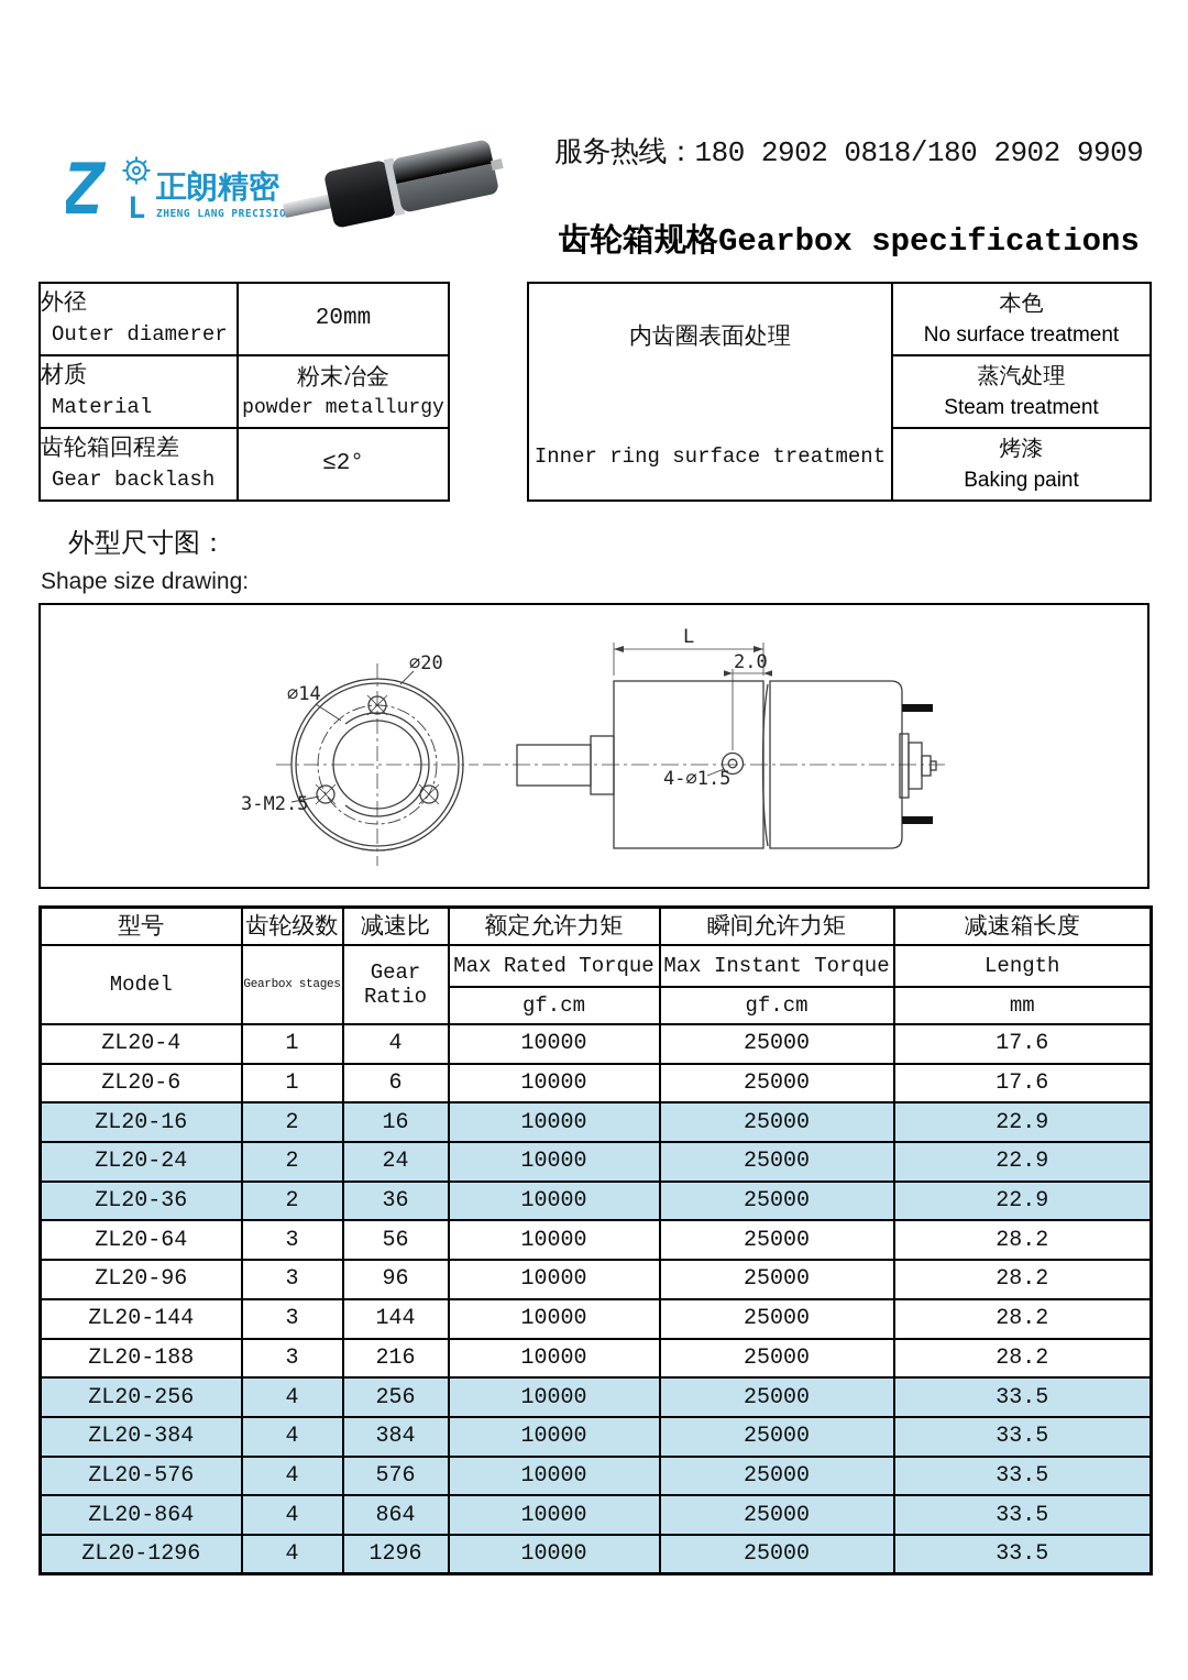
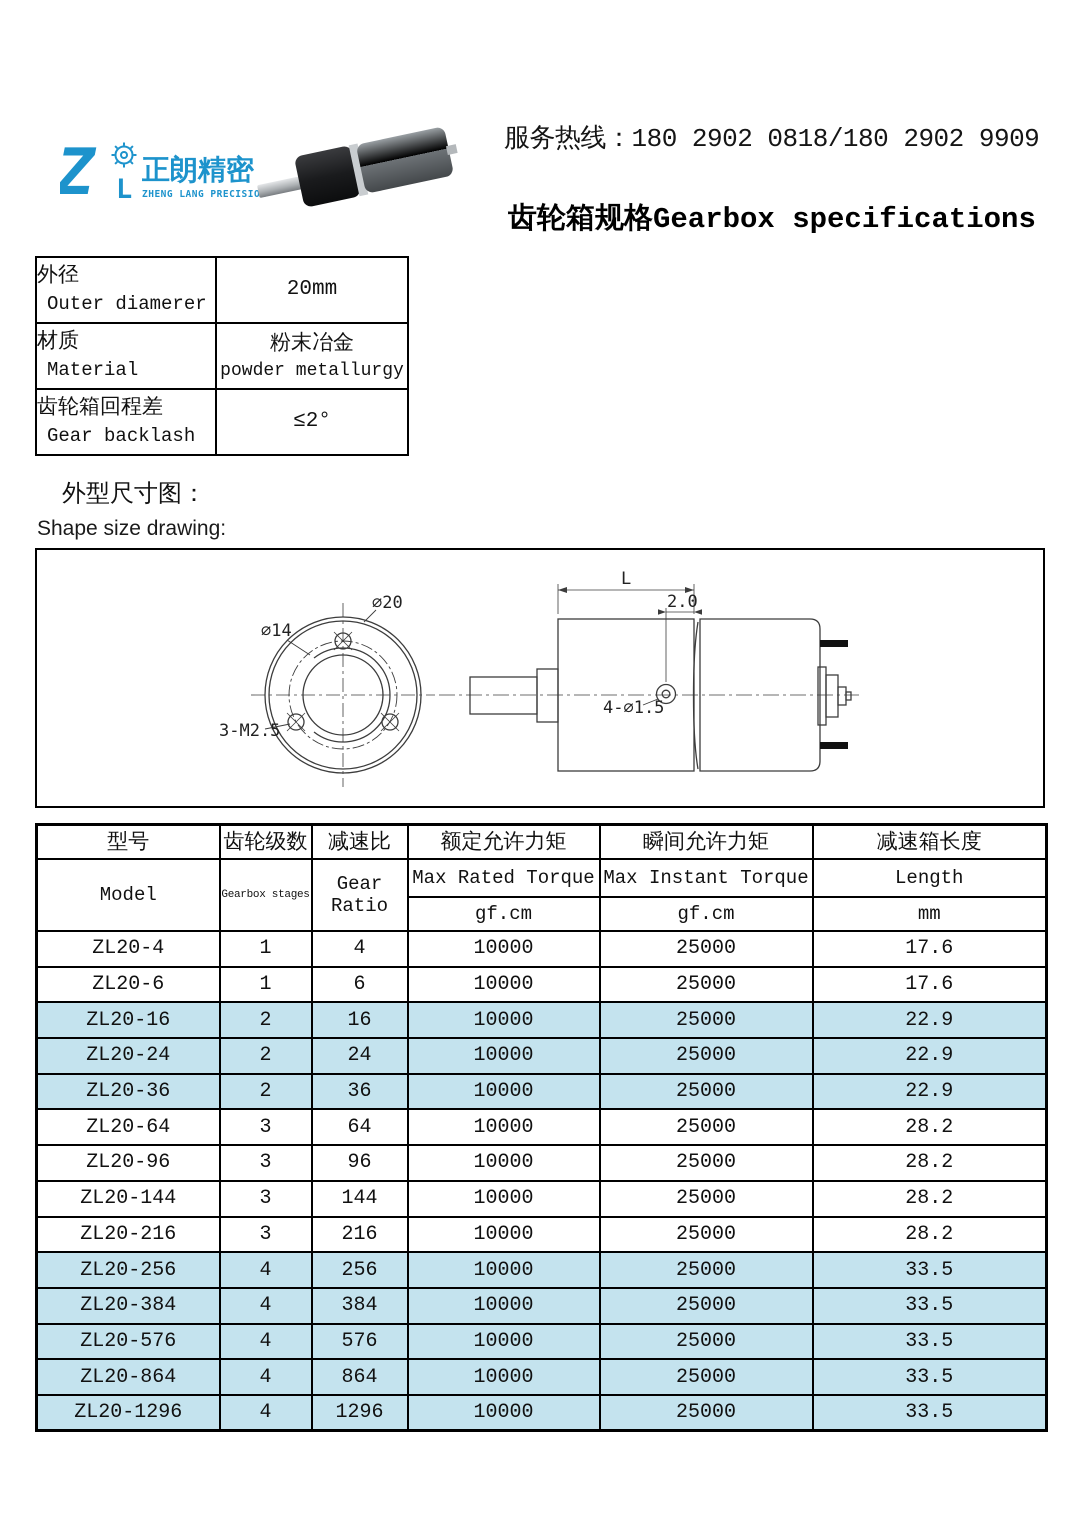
  Z
  L
  正朗精密
  ZHENG LANG PRECISIO
  服务热线：180 2902 0818/180 2902 9909
  齿轮箱规格Gearbox specifications
  外径 Outer diamerer	20mm
  材质 Material	粉末冶金 powder metallurgy
  齿轮箱回程差 Gear backlash	≤2°
- 内齿圈表面处理 Inner ring surface treatment	本色 No surface treatment
- 蒸汽处理 Steam treatment
- 烤漆 Baking paint
  外型尺寸图：
  Shape size drawing:
  ⌀14
  ⌀20
  3-M2.5
  L
  2.0
  4-⌀1.5
  型号	齿轮级数	减速比	额定允许力矩	瞬间允许力矩	减速箱长度
  Model	Gearbox stages	Gear Ratio	Max Rated Torque	Max Instant Torque	Length
  gf.cm	gf.cm	mm
  ZL20-4	1	4	10000	25000	17.6
  ZL20-6	1	6	10000	25000	17.6
  ZL20-16	2	16	10000	25000	22.9
  ZL20-24	2	24	10000	25000	22.9
  ZL20-36	2	36	10000	25000	22.9
- ZL20-64	3	56	10000	25000	28.2
+ ZL20-64	3	64	10000	25000	28.2
  ZL20-96	3	96	10000	25000	28.2
  ZL20-144	3	144	10000	25000	28.2
- ZL20-188	3	216	10000	25000	28.2
+ ZL20-216	3	216	10000	25000	28.2
  ZL20-256	4	256	10000	25000	33.5
  ZL20-384	4	384	10000	25000	33.5
  ZL20-576	4	576	10000	25000	33.5
  ZL20-864	4	864	10000	25000	33.5
  ZL20-1296	4	1296	10000	25000	33.5
